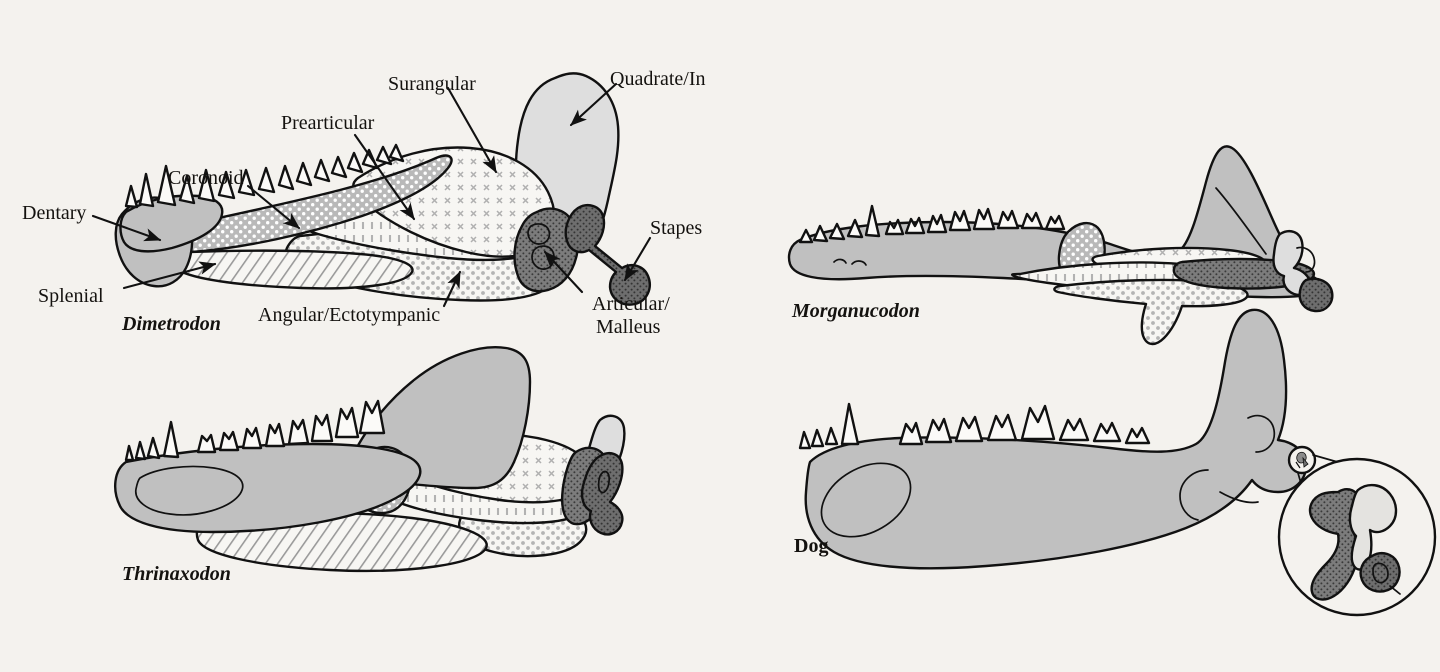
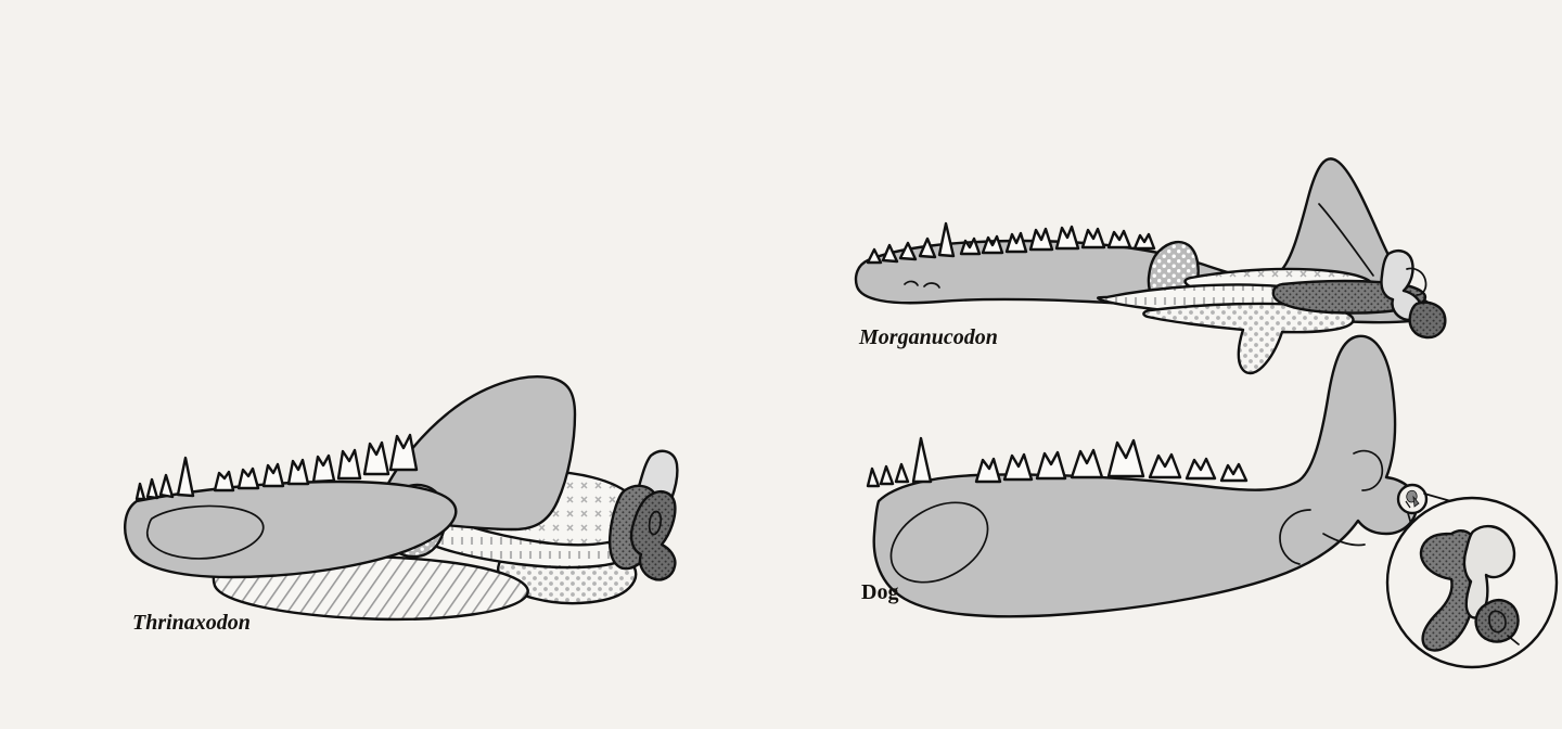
- Dentary
- Splenial
- Coronoid
- Prearticular
- Surangular
- Quadrate/In
- Stapes
- Articular/
- Malleus
- Angular/Ectotympanic
- Dimetrodon
  Thrinaxodon
  Morganucodon
  Dog
